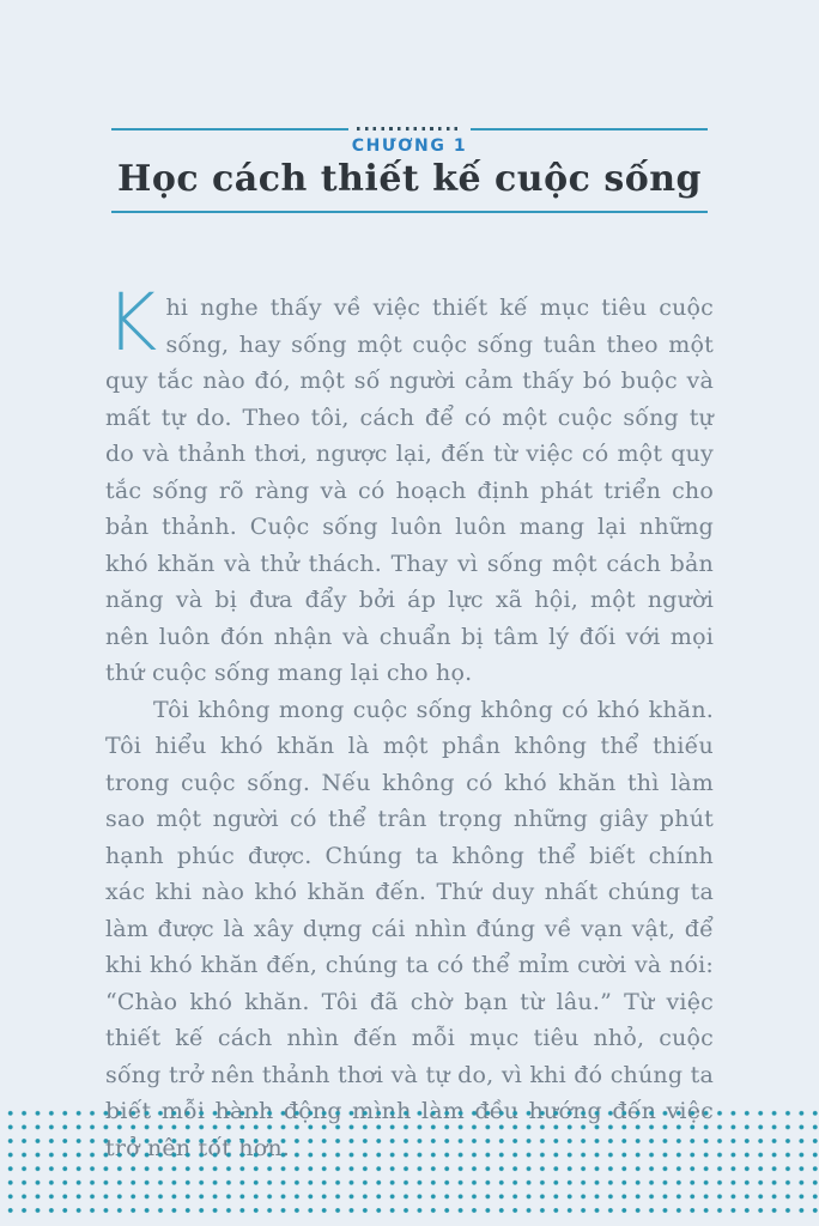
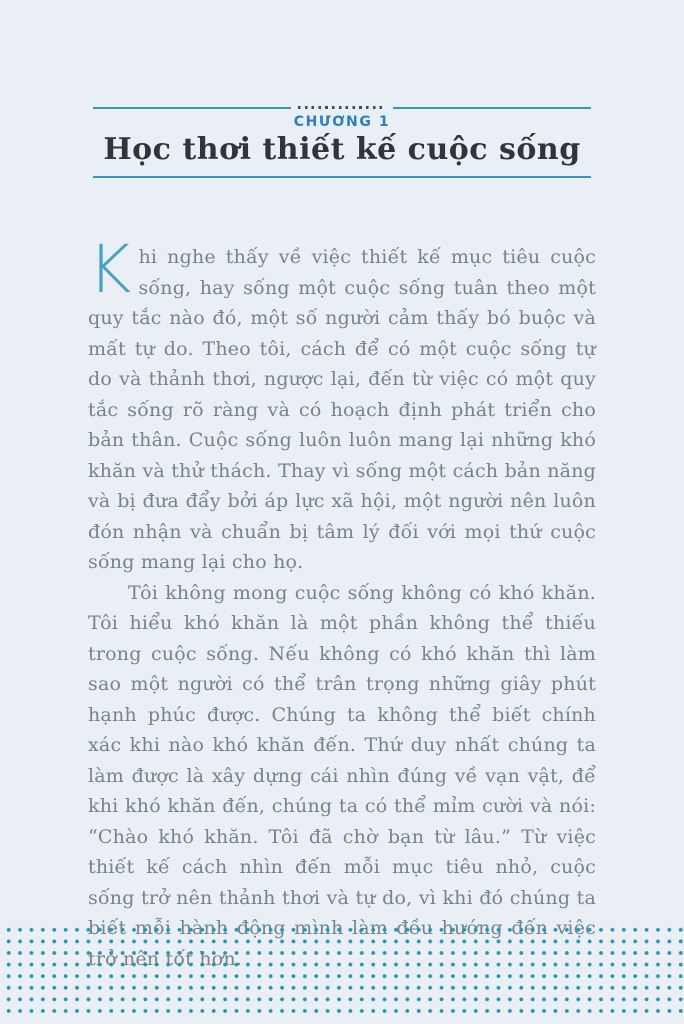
  CHƯƠNG 1
- Học cách thiết kế cuộc sống
+ Học thơi thiết kế cuộc sống
  K
- hi nghe thấy về việc thiết kế mục tiêu cuộc sống, hay sống một cuộc sống tuân theo một quy tắc nào đó, một số người cảm thấy bó buộc và mất tự do. Theo tôi, cách để có một cuộc sống tự do và thảnh thơi, ngược lại, đến từ việc có một quy tắc sống rõ ràng và có hoạch định phát triển cho bản thảnh. Cuộc sống luôn luôn mang lại những khó khăn và thử thách. Thay vì sống một cách bản năng và bị đưa đẩy bởi áp lực xã hội, một người nên luôn đón nhận và chuẩn bị tâm lý đối với mọi thứ cuộc sống mang lại cho họ.
+ hi nghe thấy về việc thiết kế mục tiêu cuộc sống, hay sống một cuộc sống tuân theo một quy tắc nào đó, một số người cảm thấy bó buộc và mất tự do. Theo tôi, cách để có một cuộc sống tự do và thảnh thơi, ngược lại, đến từ việc có một quy tắc sống rõ ràng và có hoạch định phát triển cho bản thân. Cuộc sống luôn luôn mang lại những khó khăn và thử thách. Thay vì sống một cách bản năng và bị đưa đẩy bởi áp lực xã hội, một người nên luôn đón nhận và chuẩn bị tâm lý đối với mọi thứ cuộc sống mang lại cho họ.
  Tôi không mong cuộc sống không có khó khăn. Tôi hiểu khó khăn là một phần không thể thiếu trong cuộc sống. Nếu không có khó khăn thì làm sao một người có thể trân trọng những giây phút hạnh phúc được. Chúng ta không thể biết chính xác khi nào khó khăn đến. Thứ duy nhất chúng ta làm được là xây dựng cái nhìn đúng về vạn vật, để khi khó khăn đến, chúng ta có thể mỉm cười và nói: “Chào khó khăn. Tôi đã chờ bạn từ lâu.” Từ việc thiết kế cách nhìn đến mỗi mục tiêu nhỏ, cuộc sống trở nên thảnh thơi và tự do, vì khi đó chúng ta
